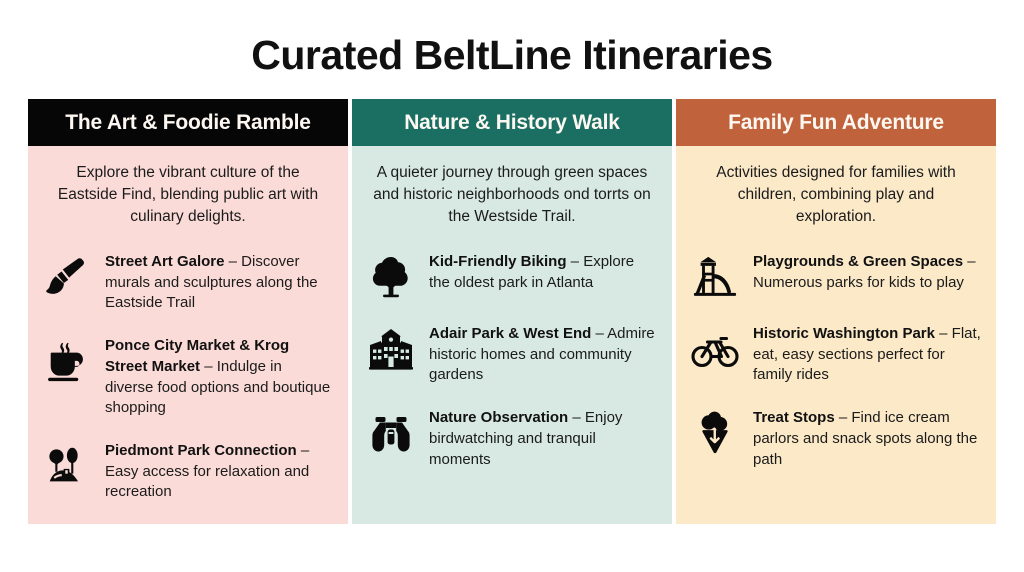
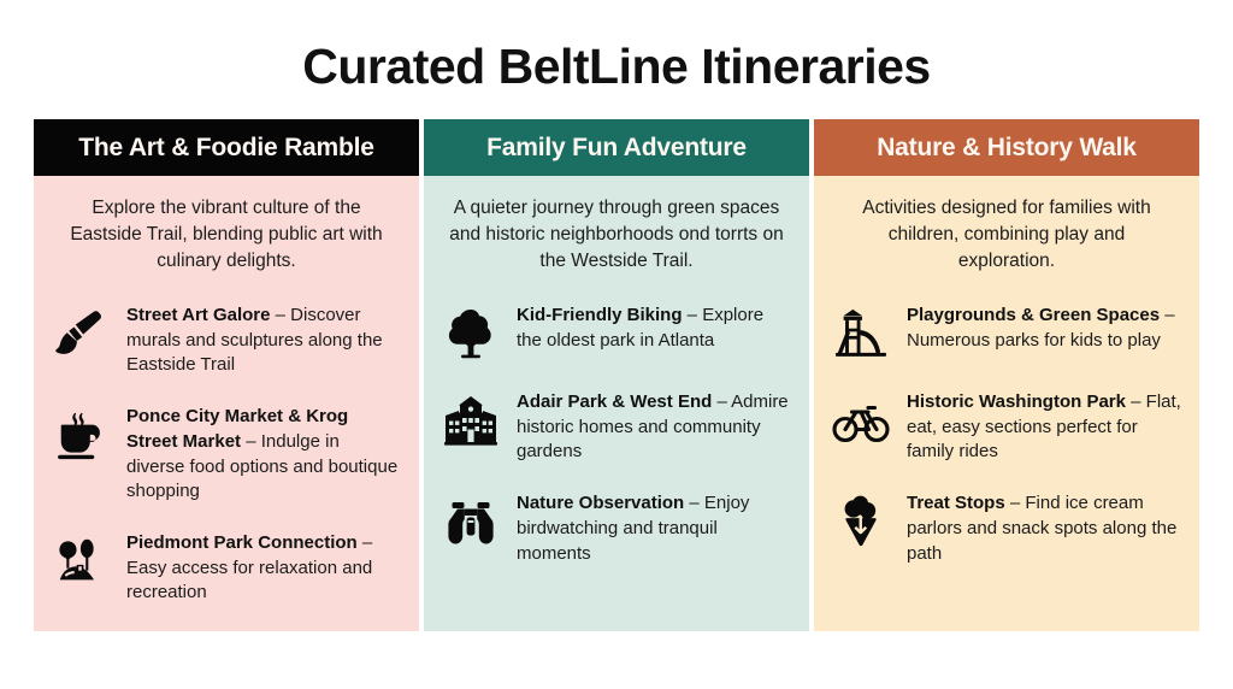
  Curated BeltLine Itineraries
  The Art & Foodie Ramble
- Explore the vibrant culture of the Eastside Find, blending public art with culinary delights.
+ Explore the vibrant culture of the Eastside Trail, blending public art with culinary delights.
  Street Art Galore – Discover murals and sculptures along the Eastside Trail
  Ponce City Market & Krog Street Market – Indulge in diverse food options and boutique shopping
  Piedmont Park Connection – Easy access for relaxation and recreation
- Nature & History Walk
+ Family Fun Adventure
  A quieter journey through green spaces and historic neighborhoods ond torrts on the Westside Trail.
  Kid-Friendly Biking – Explore the oldest park in Atlanta
  Adair Park & West End – Admire historic homes and community gardens
  Nature Observation – Enjoy birdwatching and tranquil moments
- Family Fun Adventure
+ Nature & History Walk
  Activities designed for families with children, combining play and exploration.
  Playgrounds & Green Spaces – Numerous parks for kids to play
  Historic Washington Park – Flat, eat, easy sections perfect for family rides
  Treat Stops – Find ice cream parlors and snack spots along the path
